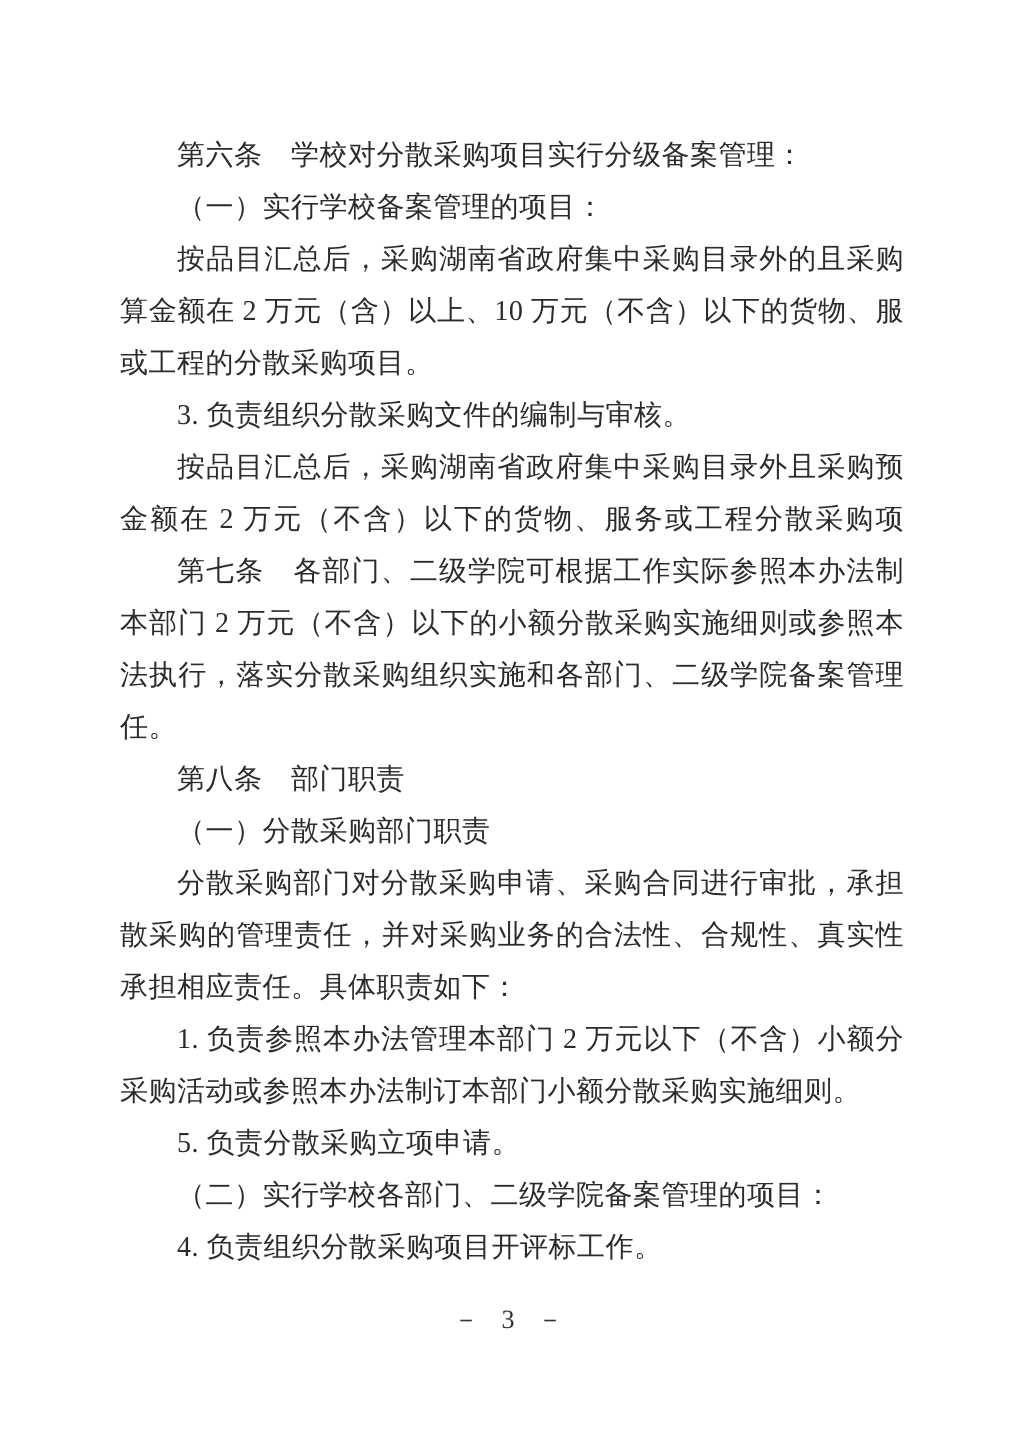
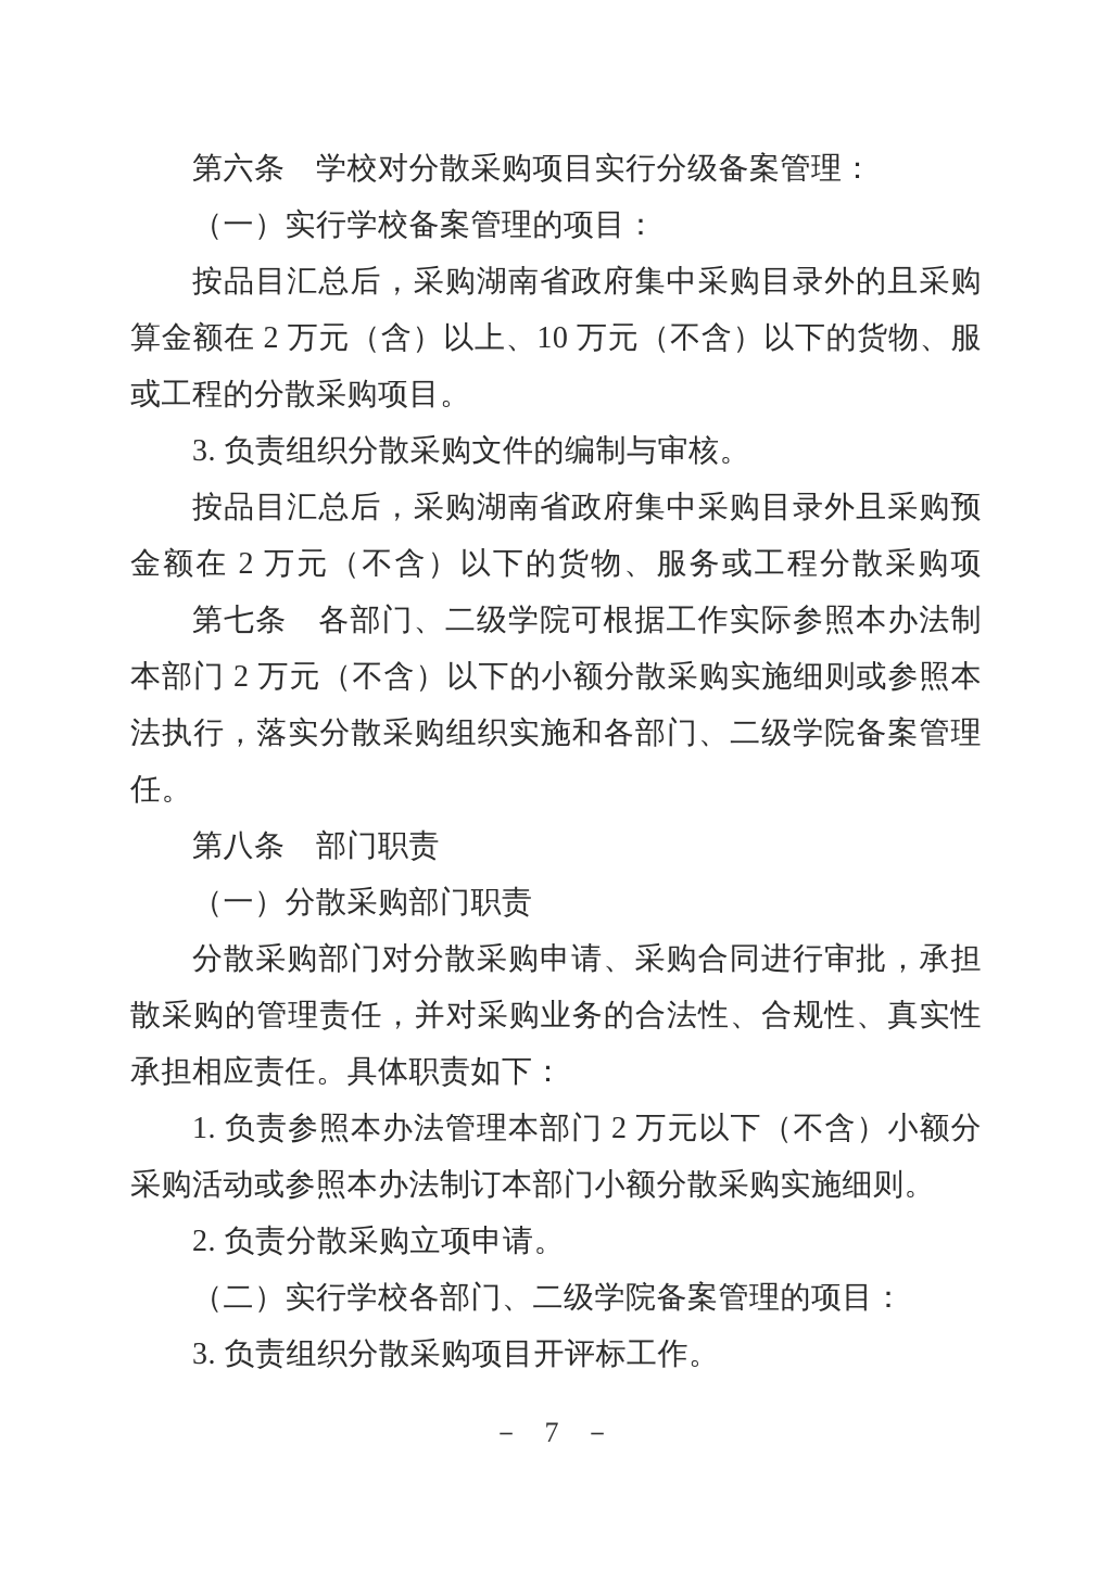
  第六条 学校对分散采购项目实行分级备案管理：
  （一）实行学校备案管理的项目：
  按品目汇总后，采购湖南省政府集中采购目录外的且采购
  算金额在 2 万元（含）以上、10 万元（不含）以下的货物、服
  或工程的分散采购项目。
  3. 负责组织分散采购文件的编制与审核。
  按品目汇总后，采购湖南省政府集中采购目录外且采购预
  金额在 2 万元（不含）以下的货物、服务或工程分散采购项
  第七条 各部门、二级学院可根据工作实际参照本办法制
  本部门 2 万元（不含）以下的小额分散采购实施细则或参照本
  法执行，落实分散采购组织实施和各部门、二级学院备案管理
  任。
  第八条 部门职责
  （一）分散采购部门职责
  分散采购部门对分散采购申请、采购合同进行审批，承担
  散采购的管理责任，并对采购业务的合法性、合规性、真实性
  承担相应责任。具体职责如下：
  1. 负责参照本办法管理本部门 2 万元以下（不含）小额分
  采购活动或参照本办法制订本部门小额分散采购实施细则。
- 5. 负责分散采购立项申请。
+ 2. 负责分散采购立项申请。
  （二）实行学校各部门、二级学院备案管理的项目：
- 4. 负责组织分散采购项目开评标工作。
+ 3. 负责组织分散采购项目开评标工作。
- － 3 －
+ － 7 －
